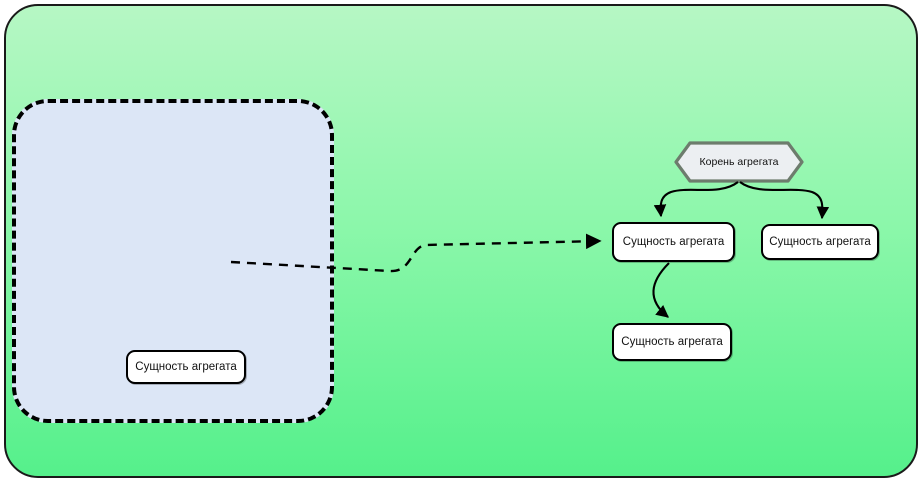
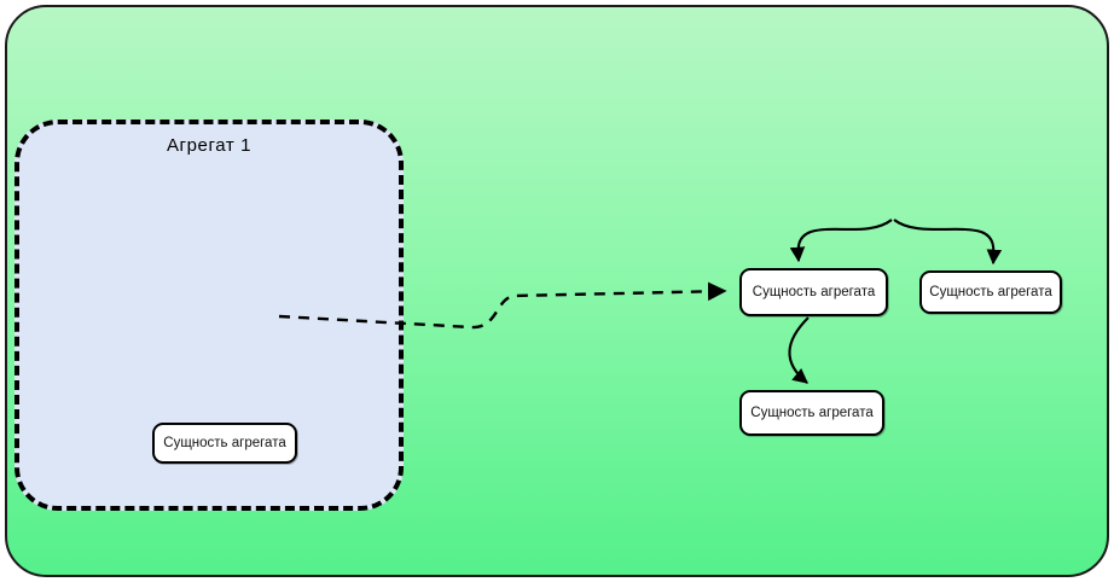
+ Агрегат 1
  Сущность агрегата
- Корень агрегата
  Сущность агрегата
  Сущность агрегата
  Сущность агрегата
